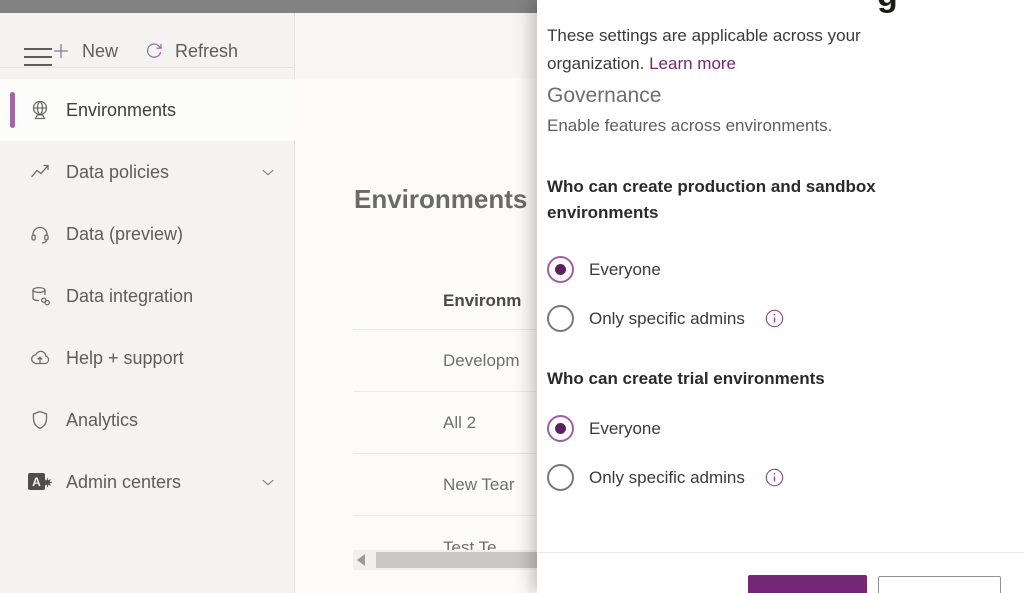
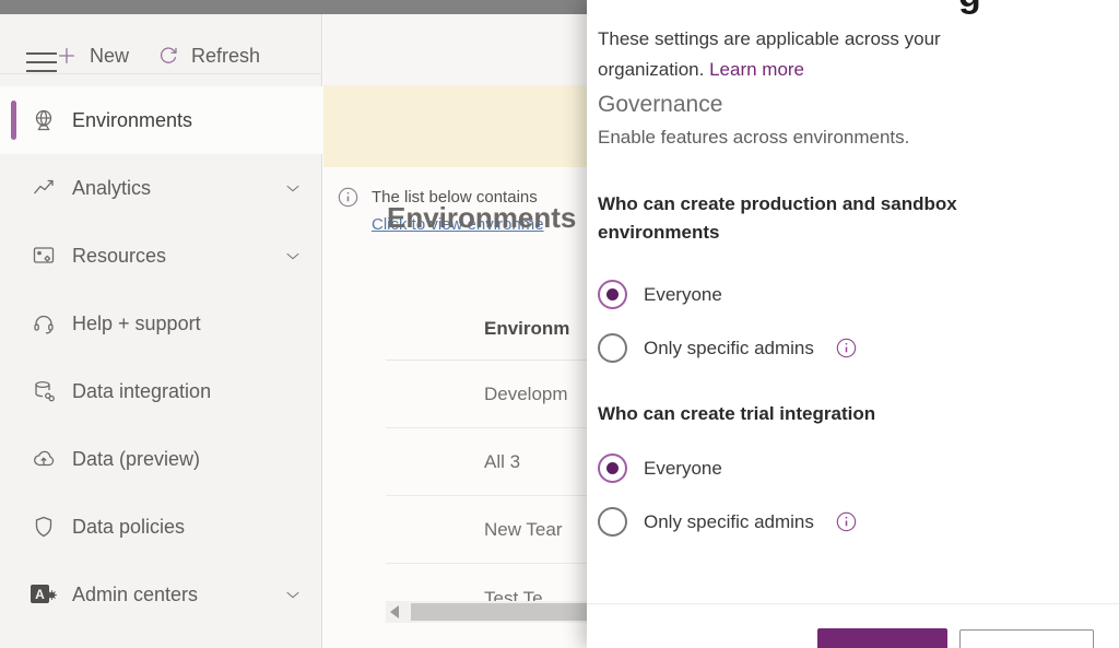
  Environments
- Data policies
+ Analytics
+ Resources
- Data (preview)
+ Help + support
  Data integration
- Help + support
+ Data (preview)
- Analytics
+ Data policies
  A
  Admin centers
  New
  Refresh
+ The list below contains
+ Click to view environme
  Environments
  Environm
  Developm
- All 2
+ All 3
  New Tear
  Test Te
  These settings are applicable across your organization. Learn more
  Governance
  Enable features across environments.
  Who can create production and sandbox environments
  Everyone
  Only specific admins
- Who can create trial environments
+ Who can create trial integration
  Everyone
  Only specific admins
